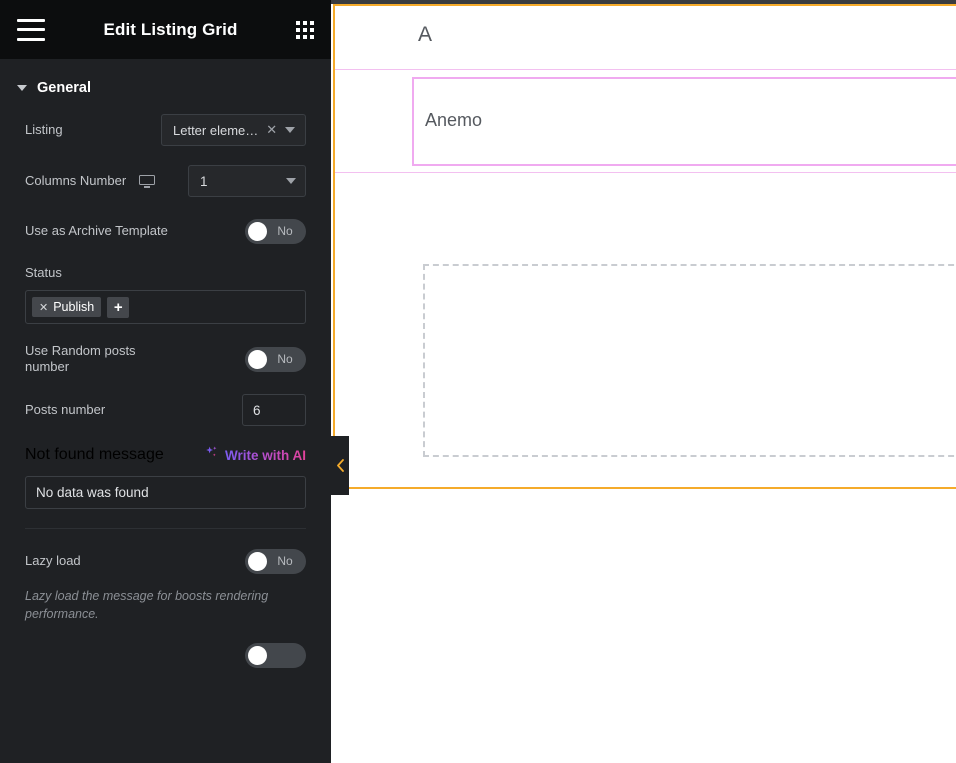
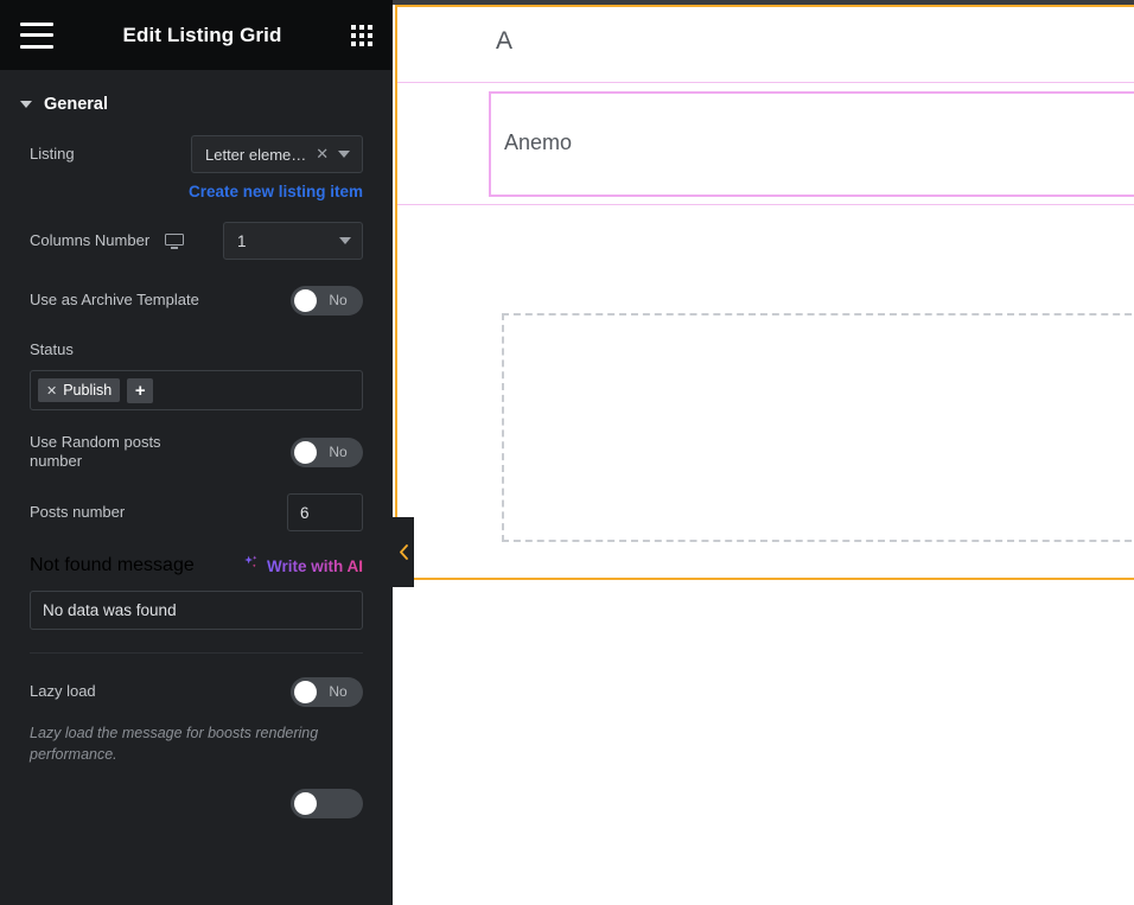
  Edit Listing Grid
  General
  Listing
  Letter eleme…
  ✕
+ Create new listing item
  Columns Number
  1
  Use as Archive Template
  No
  Status
  ✕
  Publish
  +
  Use Random posts number
  No
  Posts number
  6
  Not found message
  Write with AI
  No data was found
  Lazy load
  No
  Lazy load the message for boosts rendering performance.
  A
  Anemo
